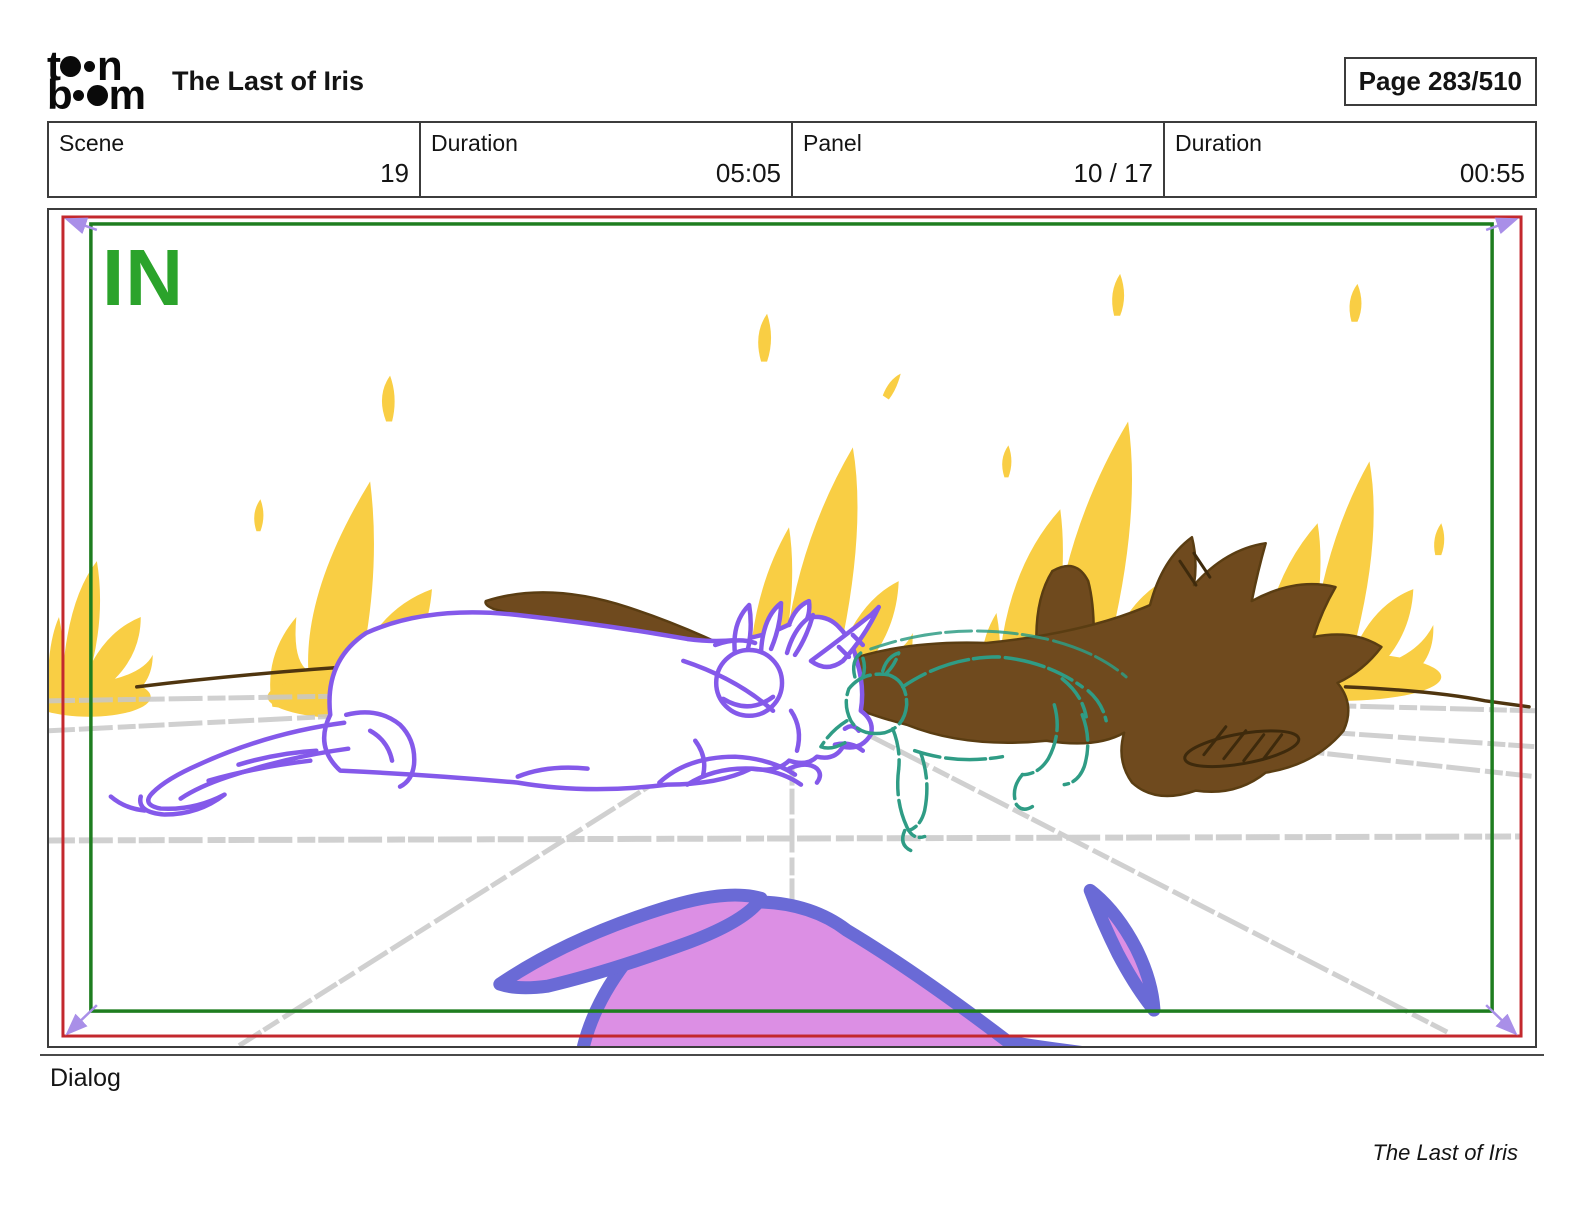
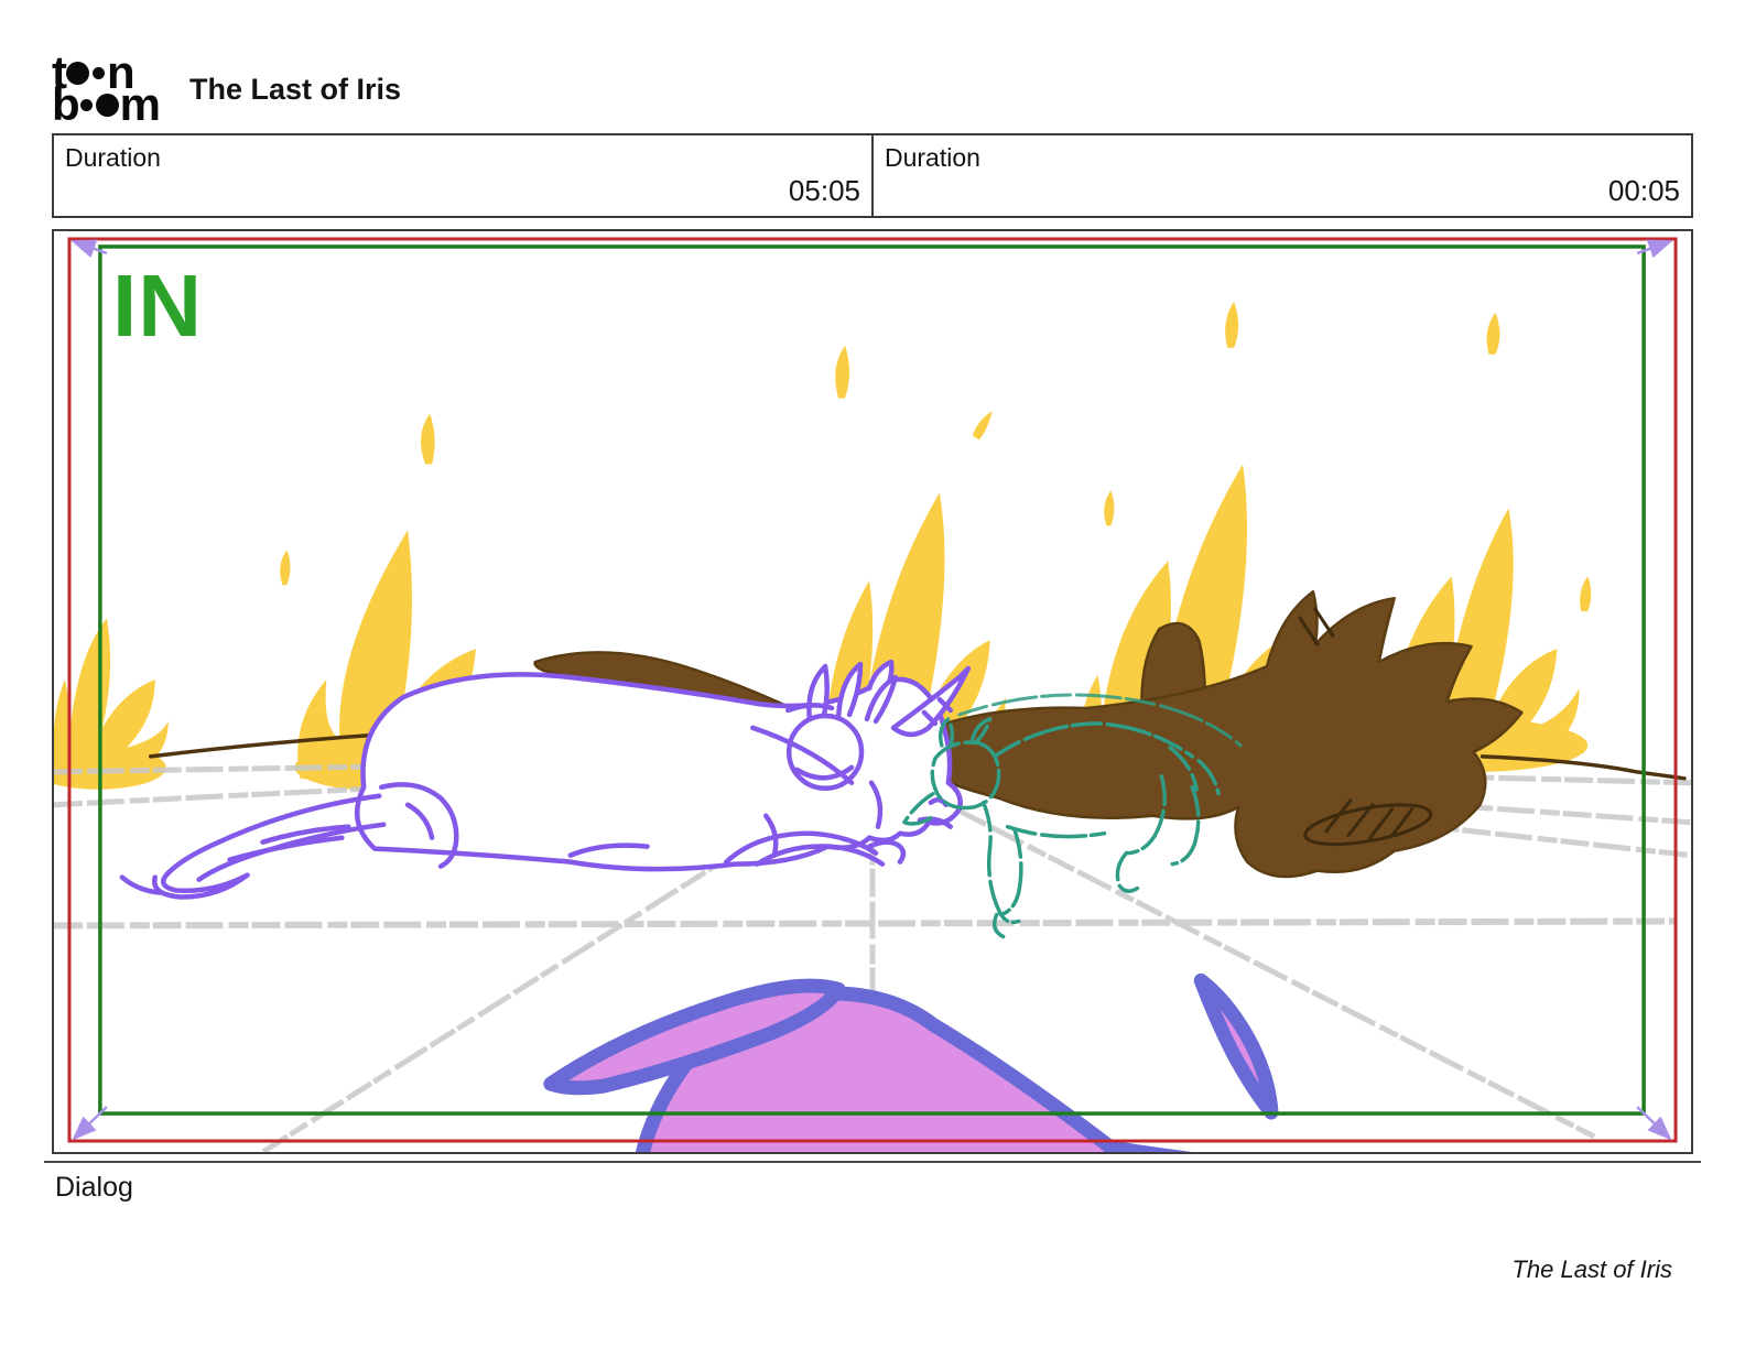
  t
  n
  b
  m
  The Last of Iris
- Page 283/510
- Scene
- 19
  Duration
  05:05
- Panel
- 10 / 17
  Duration
- 00:55
+ 00:05
  IN
  Dialog
  The Last of Iris
